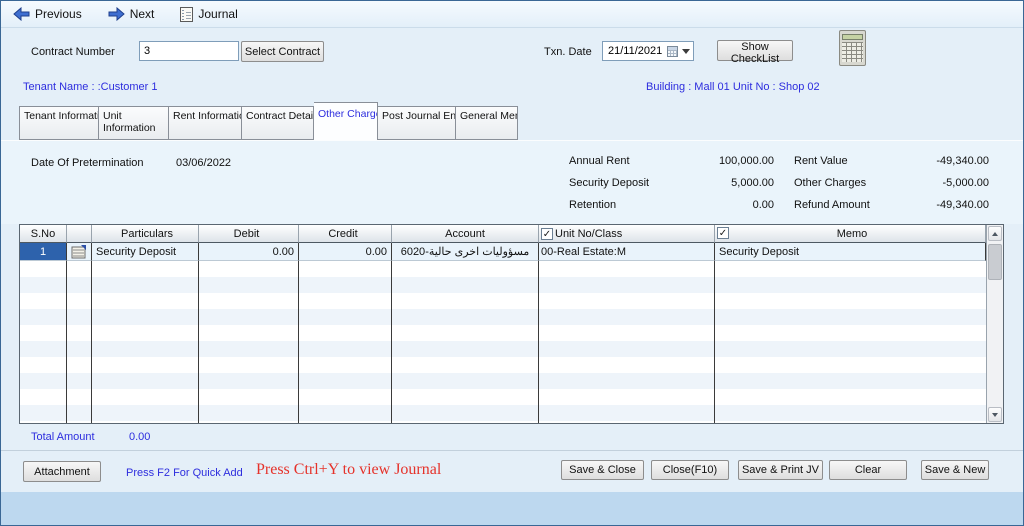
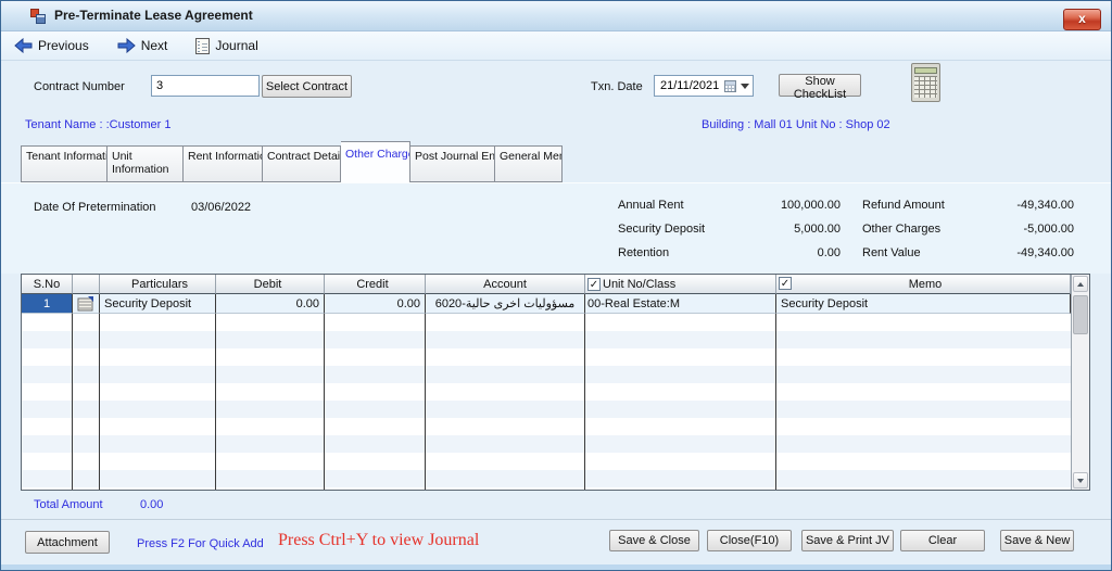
+ Pre-Terminate Lease Agreement
+ x
  Previous
  Next
  Journal
  Contract Number
  3
  Select Contract
  Txn. Date
  21/11/2021
  Show CheckList
  Tenant Name : :Customer 1
  Building : Mall 01 Unit No : Shop 02
  Tenant Informat
  Unit Information
  Rent Informati
  Contract Detai
  Other Charg
  Post Journal En
  General Me
  Date Of Pretermination
  03/06/2022
  Annual Rent
  100,000.00
  Security Deposit
  5,000.00
  Retention
  0.00
- Rent Value
+ Refund Amount
  -49,340.00
  Other Charges
  -5,000.00
- Refund Amount
+ Rent Value
  -49,340.00
  S.No
  Particulars
  Debit
  Credit
  Account
  ✓
  Unit No/Class
  ✓
  Memo
  1
  Security Deposit
  0.00
  0.00
  مسؤوليات اخرى حالية-6020
  00-Real Estate:M
  Security Deposit
  Total Amount
  0.00
  Attachment
  Press F2 For Quick Add
  Press Ctrl+Y to view Journal
  Save & Close
  Close(F10)
  Save & Print JV
  Clear
  Save & New
